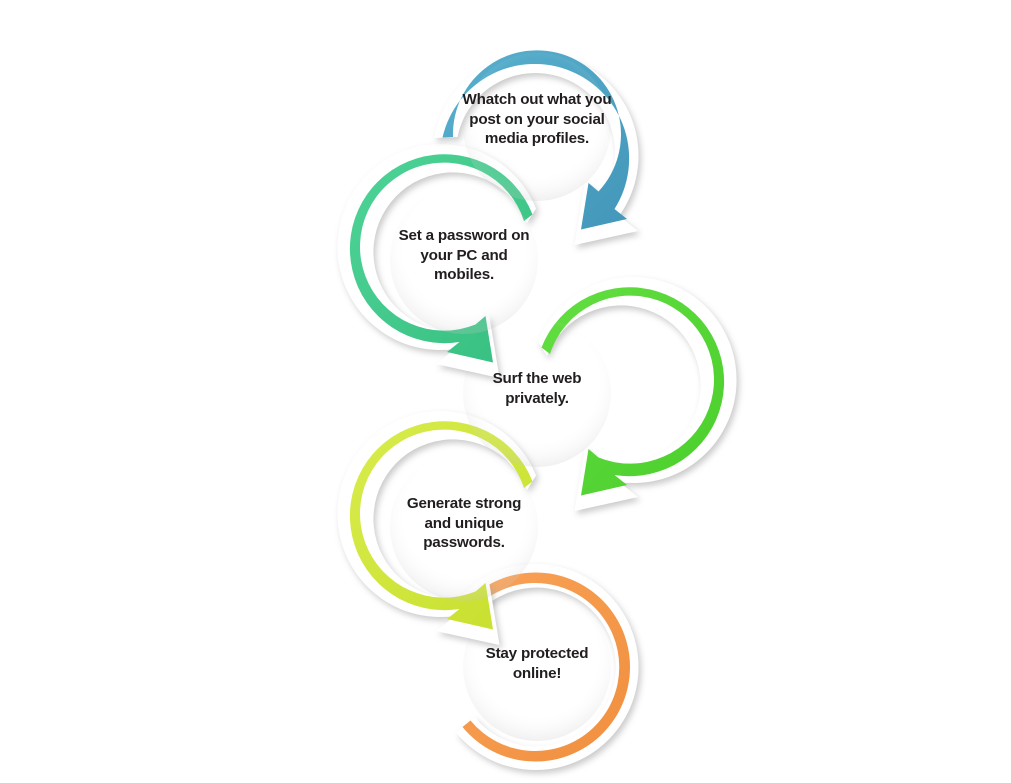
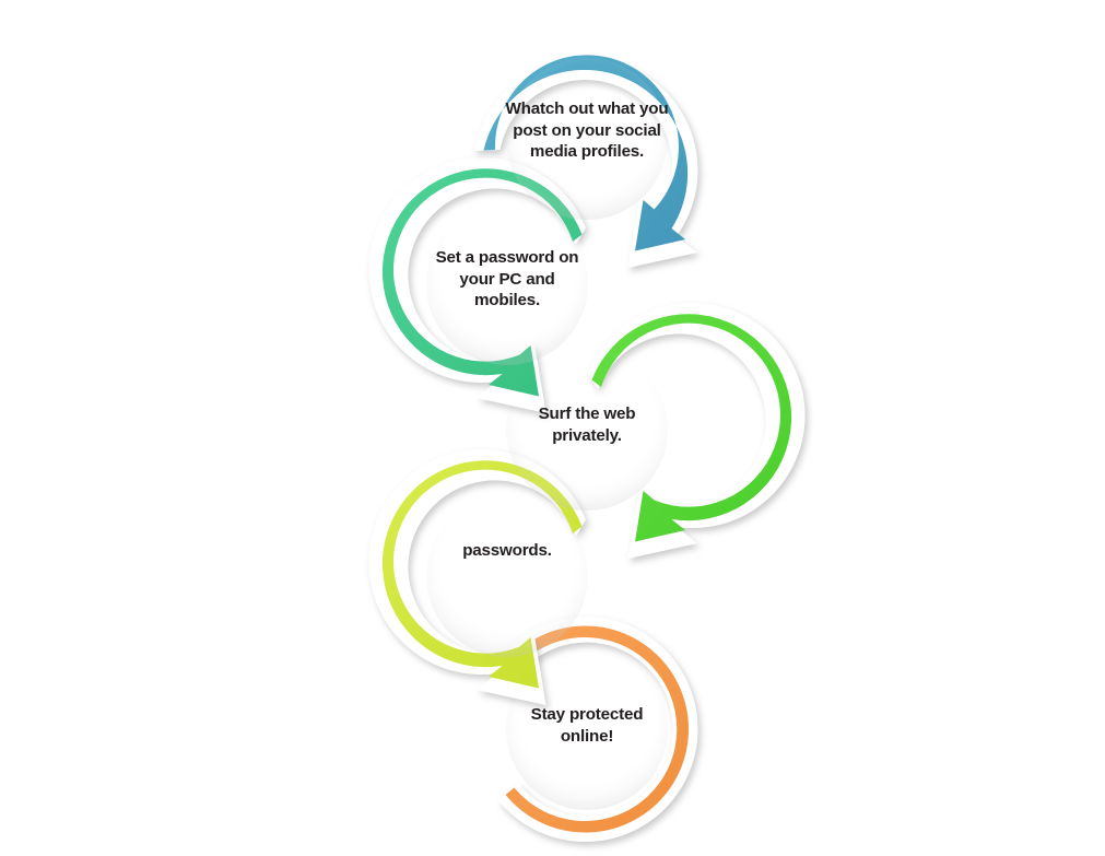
  Whatch out what you
  post on your social
  media profiles.
  Set a password on
  your PC and
  mobiles.
  Surf the web
  privately.
- Generate strong
- and unique
  passwords.
  Stay protected
  online!
